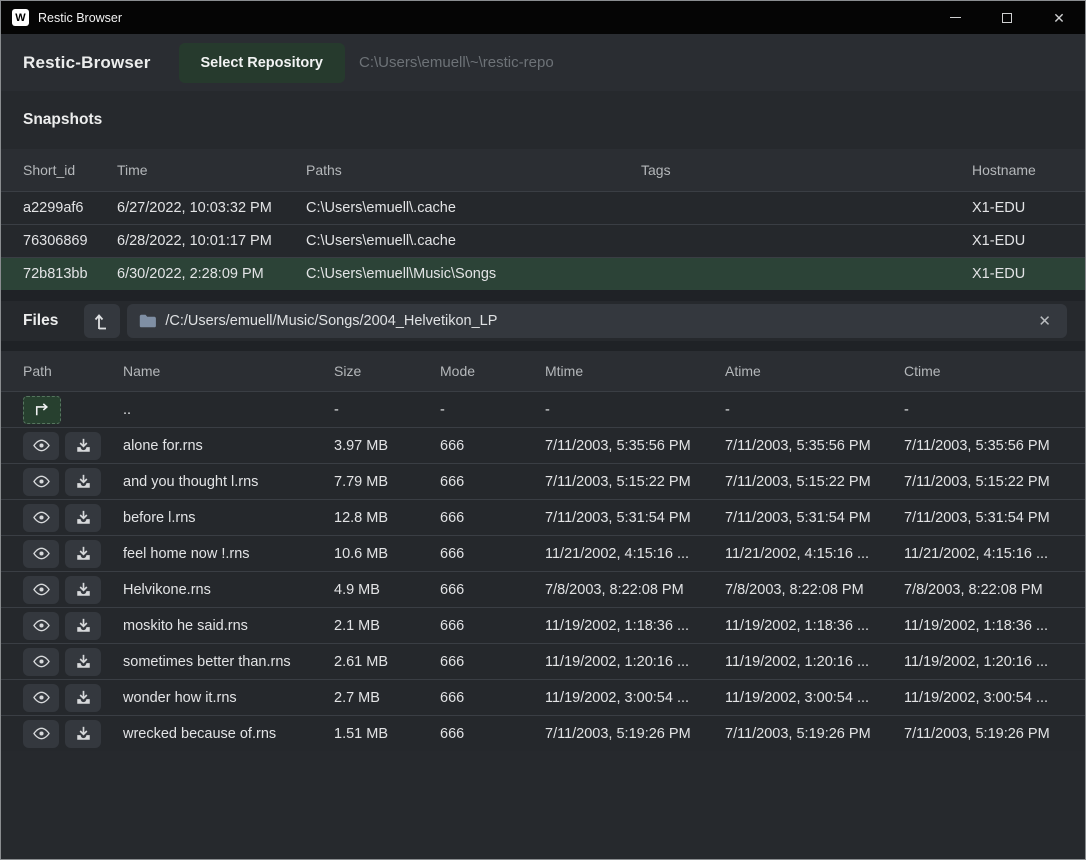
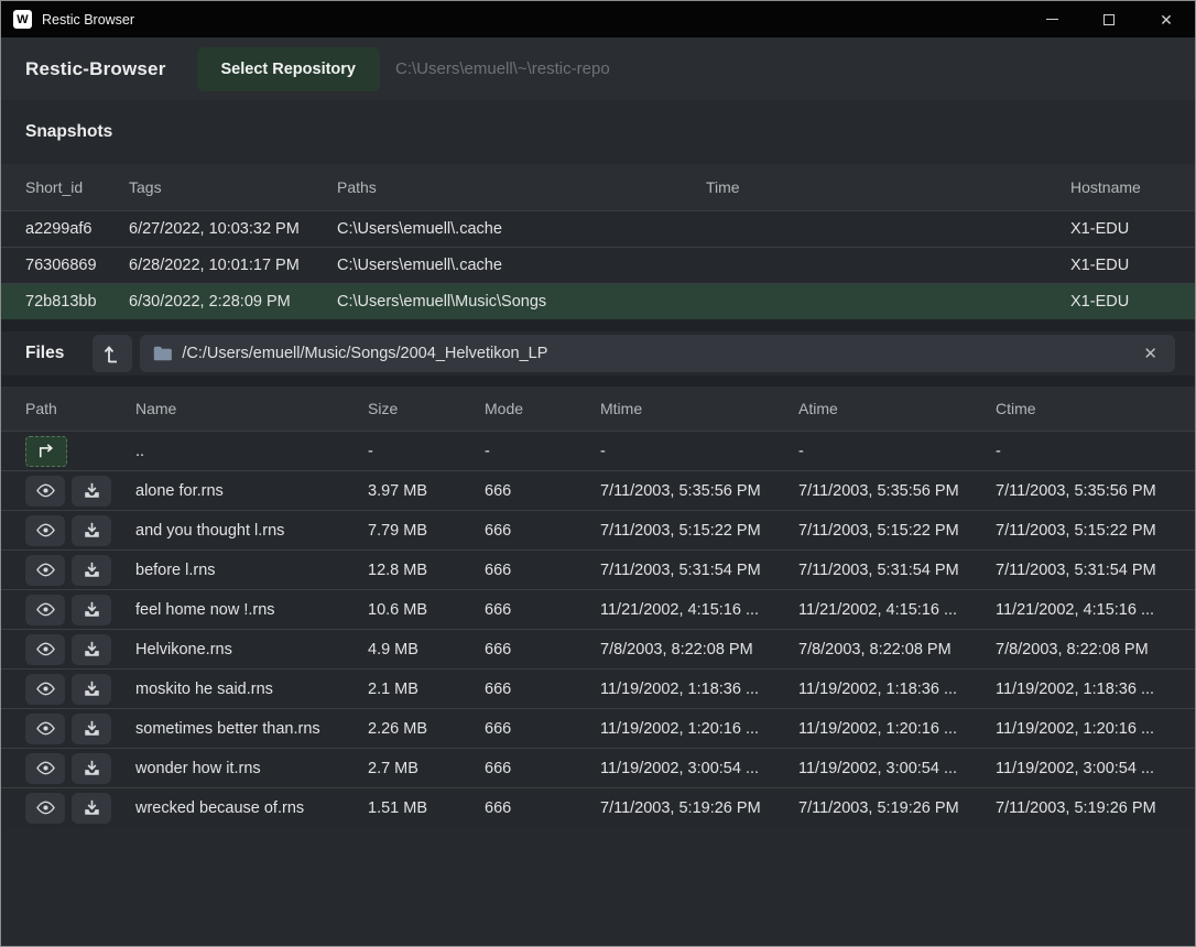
  W
  Restic Browser
  ✕
  Restic-Browser
  Select Repository
  C:\Users\emuell\~\restic-repo
  Snapshots
  Short_id
- Time
+ Tags
  Paths
- Tags
+ Time
  Hostname
  a2299af6
  6/27/2022, 10:03:32 PM
  C:\Users\emuell\.cache
  X1-EDU
  76306869
  6/28/2022, 10:01:17 PM
  C:\Users\emuell\.cache
  X1-EDU
  72b813bb
  6/30/2022, 2:28:09 PM
  C:\Users\emuell\Music\Songs
  X1-EDU
  Files
  /C:/Users/emuell/Music/Songs/2004_Helvetikon_LP
  ✕
  Path
  Name
  Size
  Mode
  Mtime
  Atime
  Ctime
  ..
  -
  -
  -
  -
  -
  alone for.rns
  3.97 MB
  666
  7/11/2003, 5:35:56 PM
  7/11/2003, 5:35:56 PM
  7/11/2003, 5:35:56 PM
  and you thought l.rns
  7.79 MB
  666
  7/11/2003, 5:15:22 PM
  7/11/2003, 5:15:22 PM
  7/11/2003, 5:15:22 PM
  before l.rns
  12.8 MB
  666
  7/11/2003, 5:31:54 PM
  7/11/2003, 5:31:54 PM
  7/11/2003, 5:31:54 PM
  feel home now !.rns
  10.6 MB
  666
  11/21/2002, 4:15:16 ...
  11/21/2002, 4:15:16 ...
  11/21/2002, 4:15:16 ...
  Helvikone.rns
  4.9 MB
  666
  7/8/2003, 8:22:08 PM
  7/8/2003, 8:22:08 PM
  7/8/2003, 8:22:08 PM
  moskito he said.rns
  2.1 MB
  666
  11/19/2002, 1:18:36 ...
  11/19/2002, 1:18:36 ...
  11/19/2002, 1:18:36 ...
  sometimes better than.rns
- 2.61 MB
+ 2.26 MB
  666
  11/19/2002, 1:20:16 ...
  11/19/2002, 1:20:16 ...
  11/19/2002, 1:20:16 ...
  wonder how it.rns
  2.7 MB
  666
  11/19/2002, 3:00:54 ...
  11/19/2002, 3:00:54 ...
  11/19/2002, 3:00:54 ...
  wrecked because of.rns
  1.51 MB
  666
  7/11/2003, 5:19:26 PM
  7/11/2003, 5:19:26 PM
  7/11/2003, 5:19:26 PM
